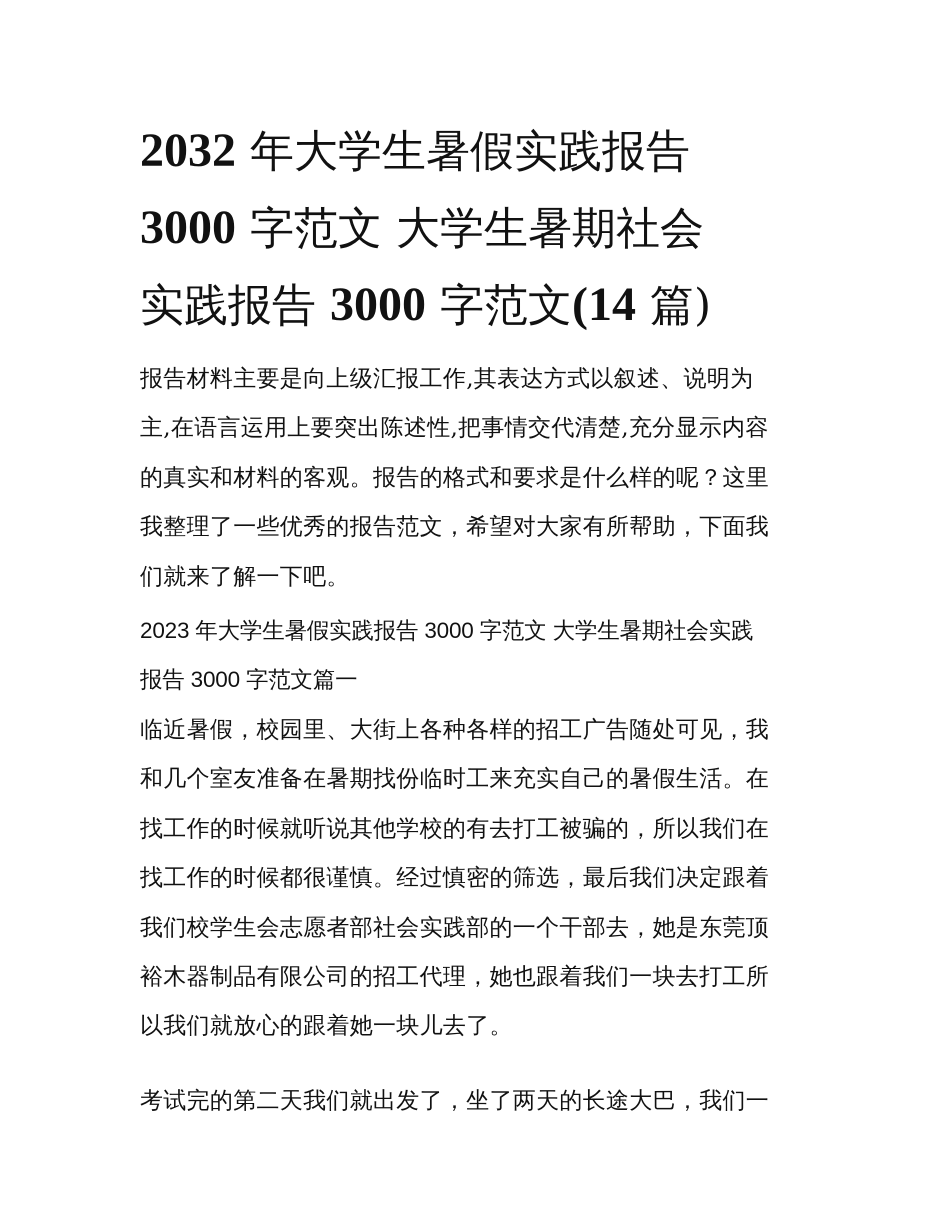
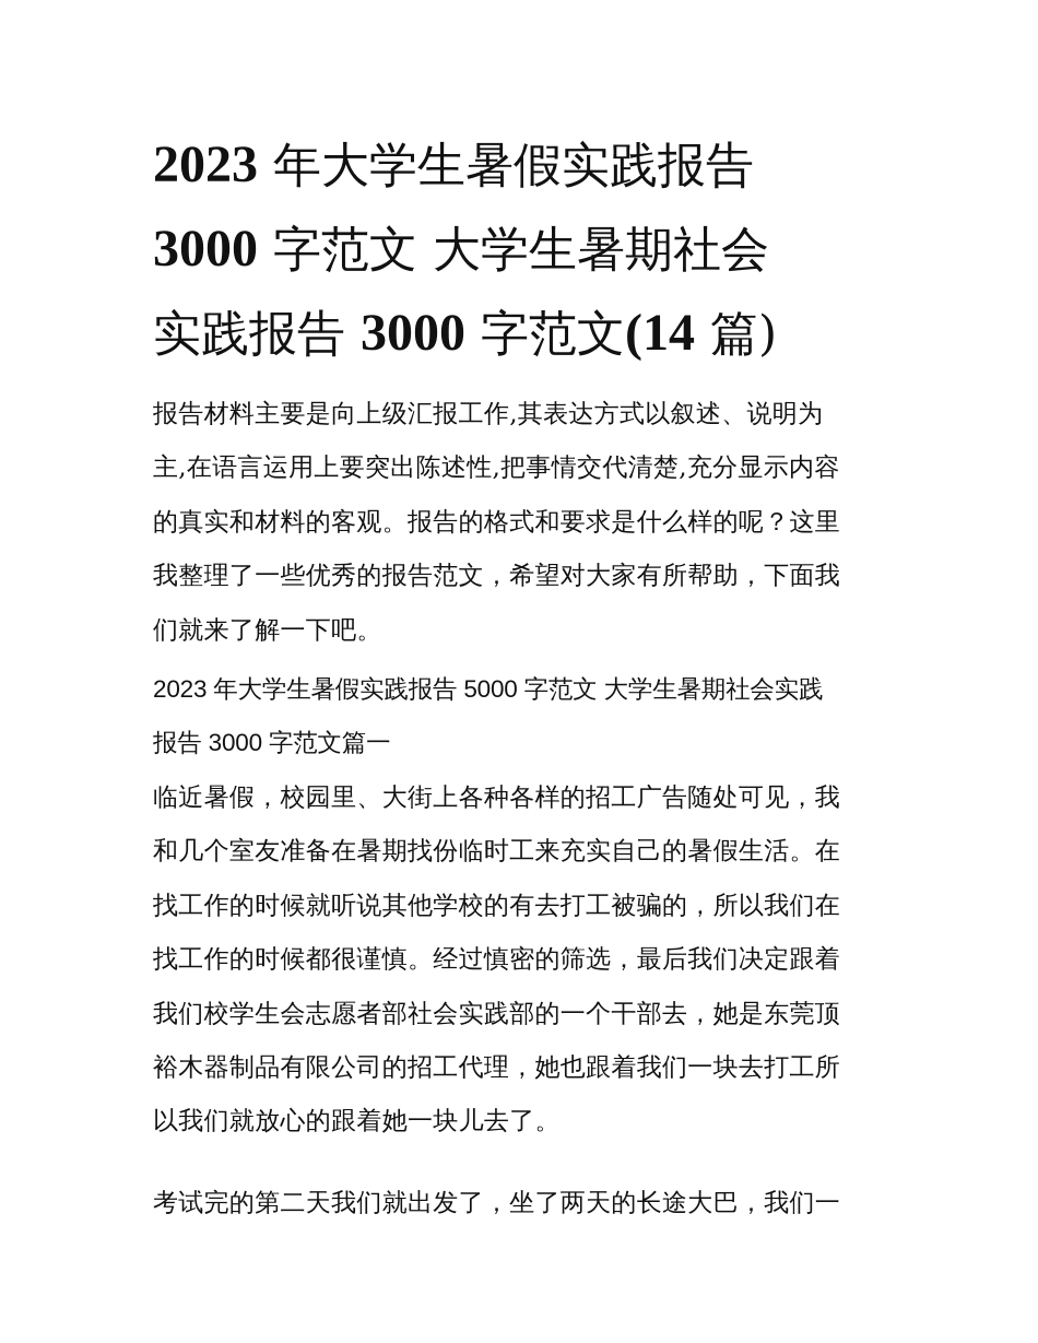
- 2032 年大学生暑假实践报告
+ 2023 年大学生暑假实践报告
  3000 字范文 大学生暑期社会
  实践报告 3000 字范文(14 篇)
  报告材料主要是向上级汇报工作,其表达方式以叙述、说明为
  主,在语言运用上要突出陈述性,把事情交代清楚,充分显示内容
  的真实和材料的客观。报告的格式和要求是什么样的呢？这里
  我整理了一些优秀的报告范文，希望对大家有所帮助，下面我
  们就来了解一下吧。
- 2023 年大学生暑假实践报告 3000 字范文 大学生暑期社会实践
+ 2023 年大学生暑假实践报告 5000 字范文 大学生暑期社会实践
  报告 3000 字范文篇一
  临近暑假，校园里、大街上各种各样的招工广告随处可见，我
  和几个室友准备在暑期找份临时工来充实自己的暑假生活。在
  找工作的时候就听说其他学校的有去打工被骗的，所以我们在
  找工作的时候都很谨慎。经过慎密的筛选，最后我们决定跟着
  我们校学生会志愿者部社会实践部的一个干部去，她是东莞顶
  裕木器制品有限公司的招工代理，她也跟着我们一块去打工所
  以我们就放心的跟着她一块儿去了。
  考试完的第二天我们就出发了，坐了两天的长途大巴，我们一
